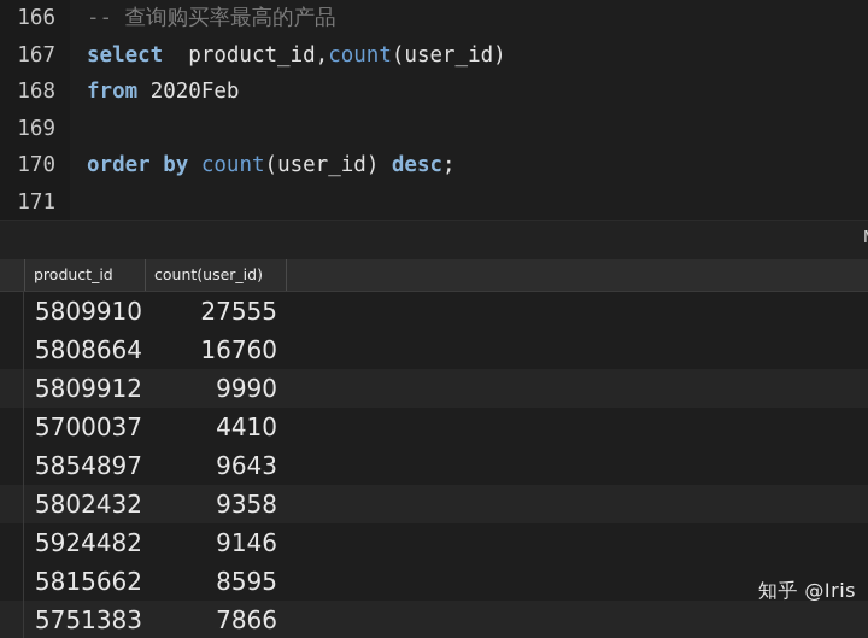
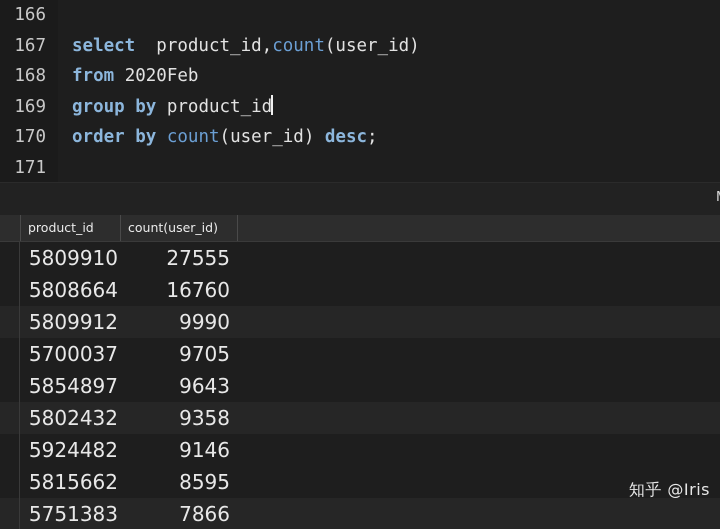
  166
- -- 查询购买率最高的产品
  167
  select product_id,count(user_id)
  168
  from 2020Feb
  169
+ group by product_id
  170
  order by count(user_id) desc;
  171
  product_id
  count(user_id)
  5809910
  27555
  5808664
  16760
  5809912
  9990
  5700037
- 4410
+ 9705
  5854897
  9643
  5802432
  9358
  5924482
  9146
  5815662
  8595
  5751383
  7866
  知乎 @Iris
